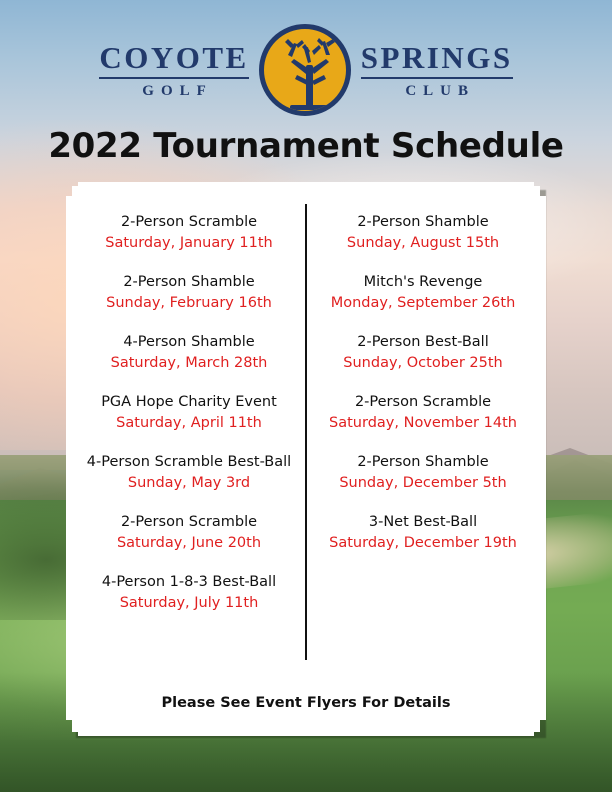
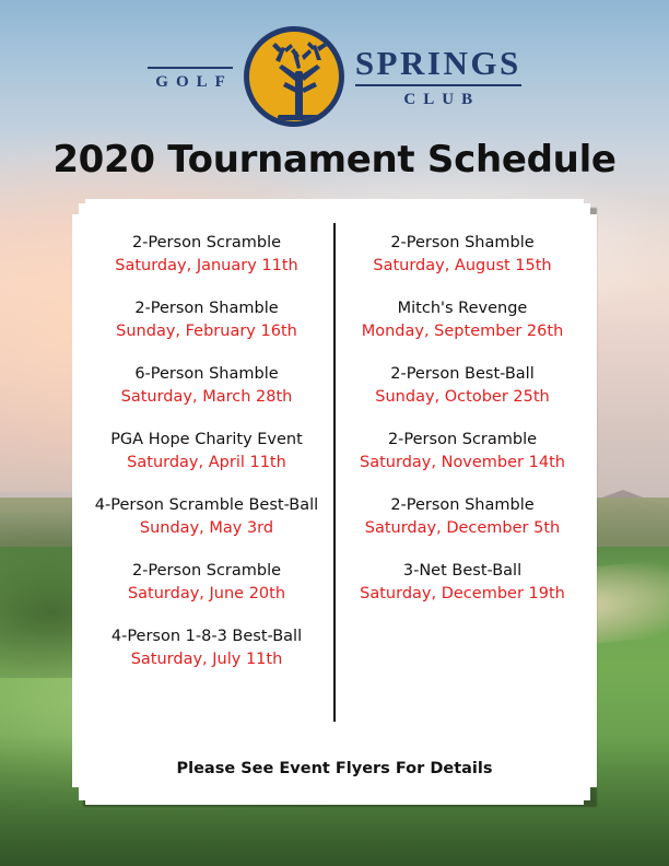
- COYOTE
  GOLF
  SPRINGS
  CLUB
- 2022 Tournament Schedule
+ 2020 Tournament Schedule
  2-Person Scramble
  Saturday, January 11th
  2-Person Shamble
  Sunday, February 16th
- 4-Person Shamble
+ 6-Person Shamble
  Saturday, March 28th
  PGA Hope Charity Event
  Saturday, April 11th
  4-Person Scramble Best-Ball
  Sunday, May 3rd
  2-Person Scramble
  Saturday, June 20th
  4-Person 1-8-3 Best-Ball
  Saturday, July 11th
  2-Person Shamble
- Sunday, August 15th
+ Saturday, August 15th
  Mitch's Revenge
  Monday, September 26th
  2-Person Best-Ball
  Sunday, October 25th
  2-Person Scramble
  Saturday, November 14th
  2-Person Shamble
- Sunday, December 5th
+ Saturday, December 5th
  3-Net Best-Ball
  Saturday, December 19th
  Please See Event Flyers For Details
